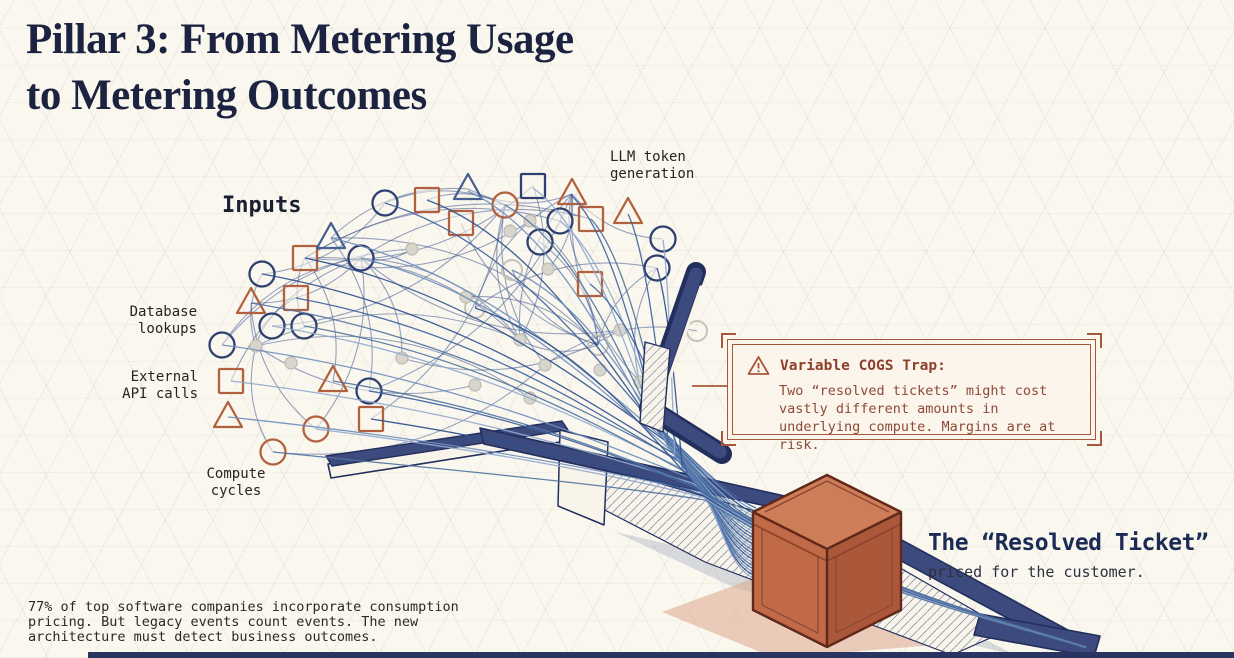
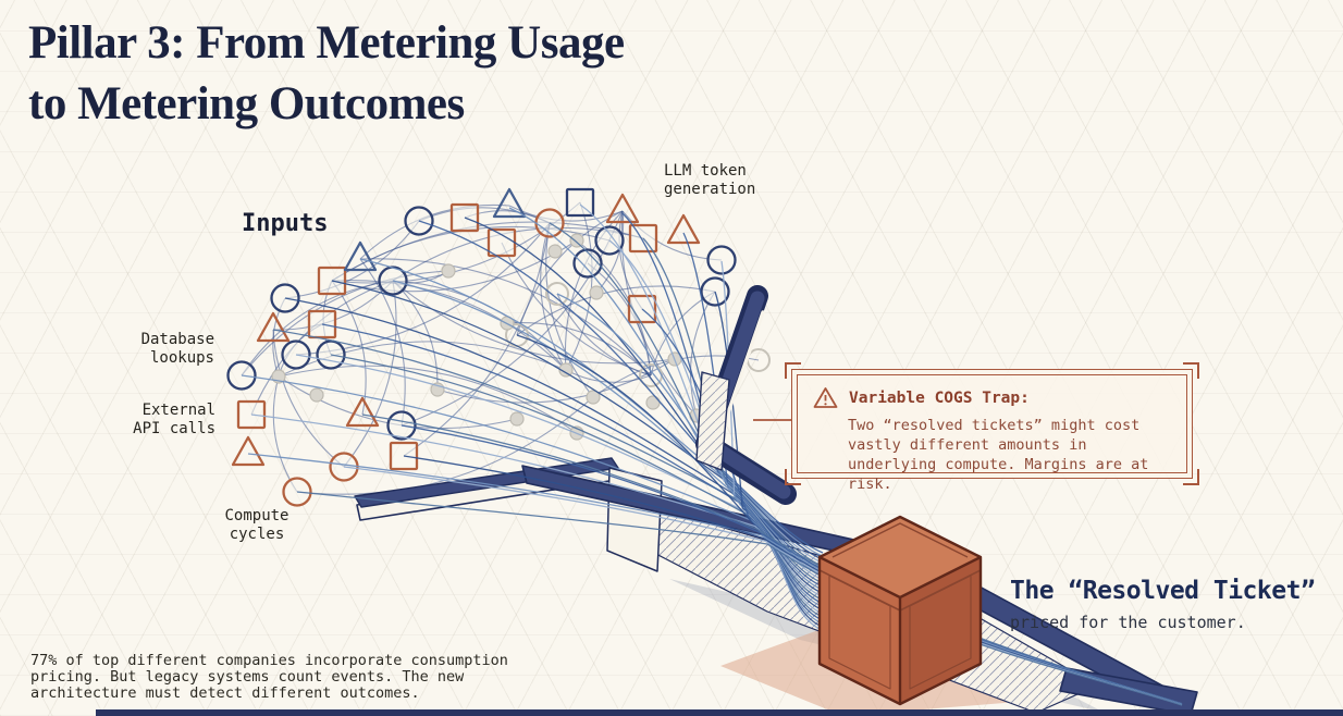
  Pillar 3: From Metering Usage
  to Metering Outcomes
  Inputs
  LLM token
  generation
  Database
  lookups
  External
  API calls
  Compute
  cycles
  Variable COGS Trap:
  Two “resolved tickets” might cost vastly different amounts in underlying compute. Margins are at risk.
  The “Resolved Ticket”
  priced for the customer.
- 77% of top software companies incorporate consumption
+ 77% of top different companies incorporate consumption
- pricing. But legacy events count events. The new
+ pricing. But legacy systems count events. The new
- architecture must detect business outcomes.
+ architecture must detect different outcomes.
